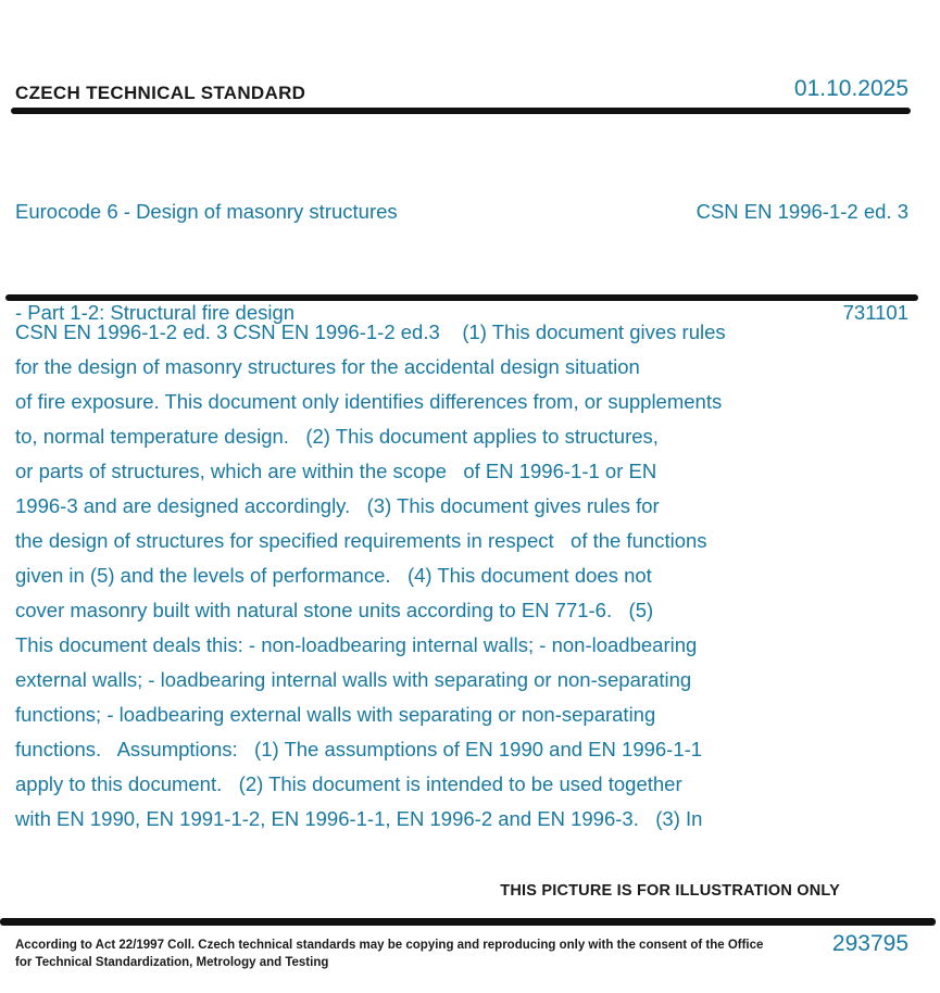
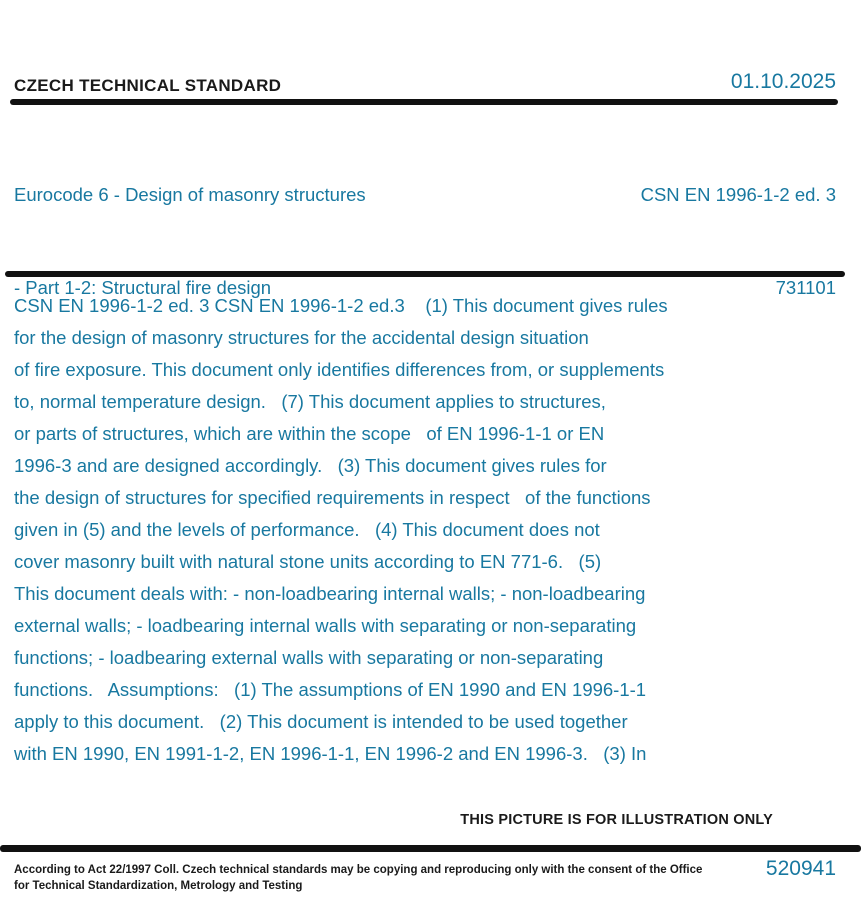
  CZECH TECHNICAL STANDARD
  01.10.2025
  Eurocode 6 - Design of masonry structures
  - Part 1-2: Structural fire design
  CSN EN 1996-1-2 ed. 3
  731101
  CSN EN 1996-1-2 ed. 3 CSN EN 1996-1-2 ed.3 (1) This document gives rules
  for the design of masonry structures for the accidental design situation
  of fire exposure. This document only identifies differences from, or supplements
- to, normal temperature design. (2) This document applies to structures,
+ to, normal temperature design. (7) This document applies to structures,
  or parts of structures, which are within the scope of EN 1996-1-1 or EN
  1996-3 and are designed accordingly. (3) This document gives rules for
  the design of structures for specified requirements in respect of the functions
  given in (5) and the levels of performance. (4) This document does not
  cover masonry built with natural stone units according to EN 771-6. (5)
- This document deals this: - non-loadbearing internal walls; - non-loadbearing
+ This document deals with: - non-loadbearing internal walls; - non-loadbearing
  external walls; - loadbearing internal walls with separating or non-separating
  functions; - loadbearing external walls with separating or non-separating
  functions. Assumptions: (1) The assumptions of EN 1990 and EN 1996-1-1
  apply to this document. (2) This document is intended to be used together
  with EN 1990, EN 1991-1-2, EN 1996-1-1, EN 1996-2 and EN 1996-3. (3) In
  THIS PICTURE IS FOR ILLUSTRATION ONLY
  According to Act 22/1997 Coll. Czech technical standards may be copying and reproducing only with the consent of the Office
  for Technical Standardization, Metrology and Testing
- 293795
+ 520941
